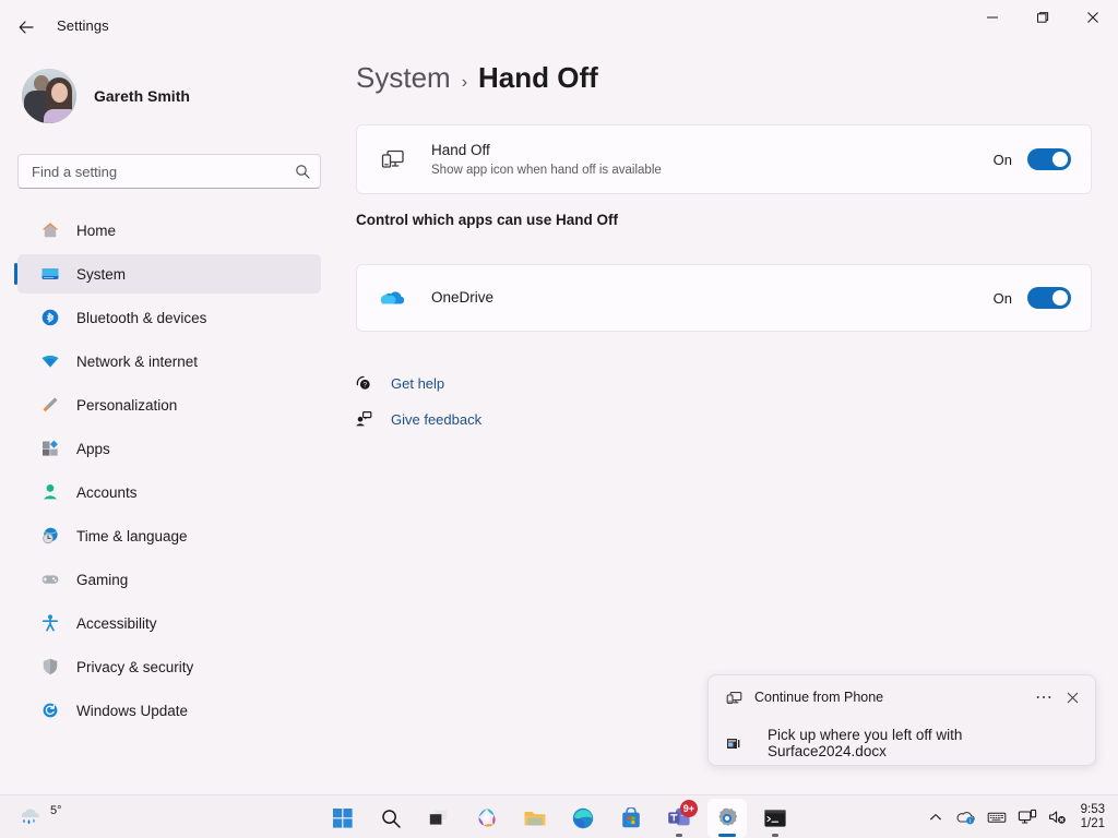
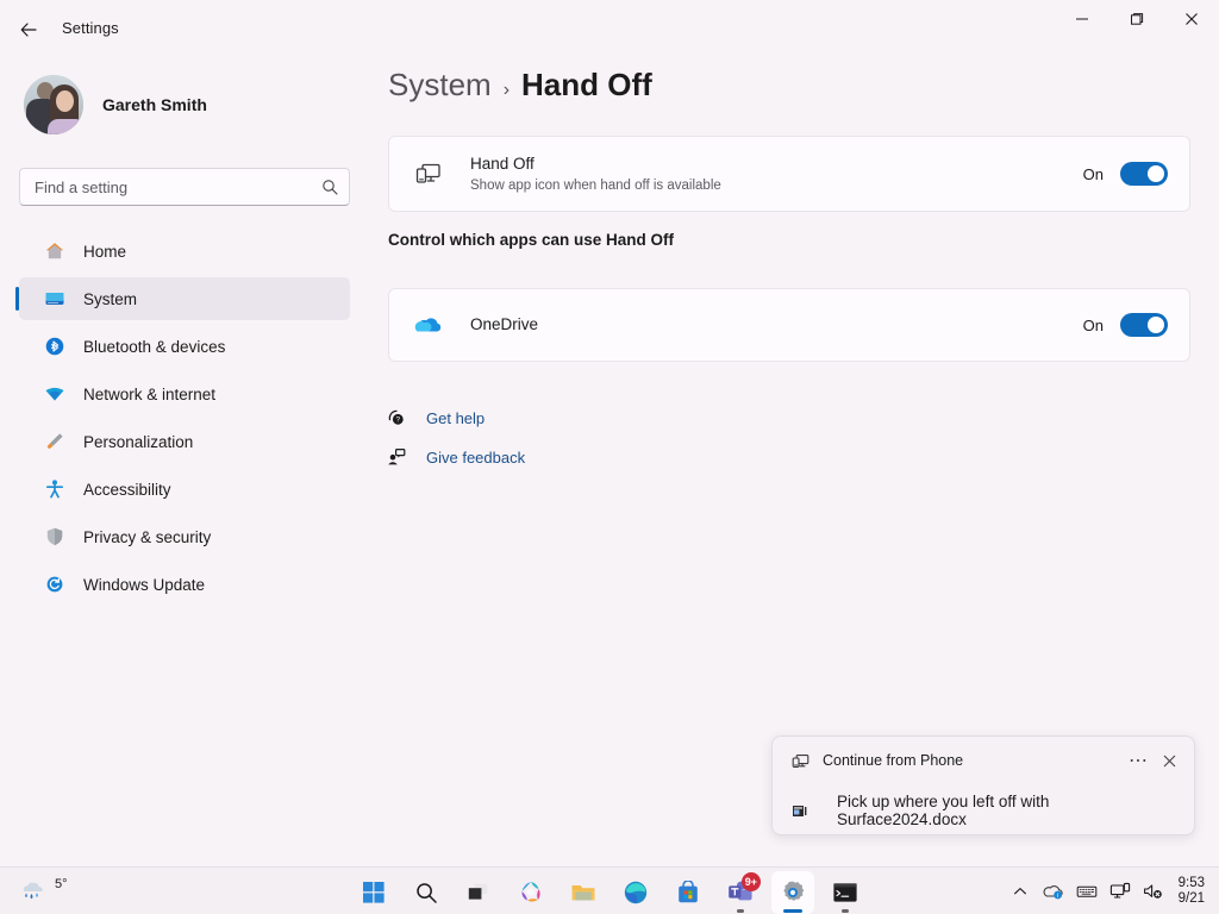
  Settings
  Gareth Smith
  Find a setting
  Home
  System
  Bluetooth & devices
  Network & internet
  Personalization
- Apps
- Accounts
- Time & language
- Gaming
  Accessibility
  Privacy & security
  Windows Update
  System
  ›
  Hand Off
  Hand Off
  Show app icon when hand off is available
  On
  Control which apps can use Hand Off
  OneDrive
  On
  Get help
  Give feedback
  Continue from Phone
  ⋯
  Pick up where you left off with Surface2024.docx
  5°
  9+
  9:53
- 1/21
+ 9/21
